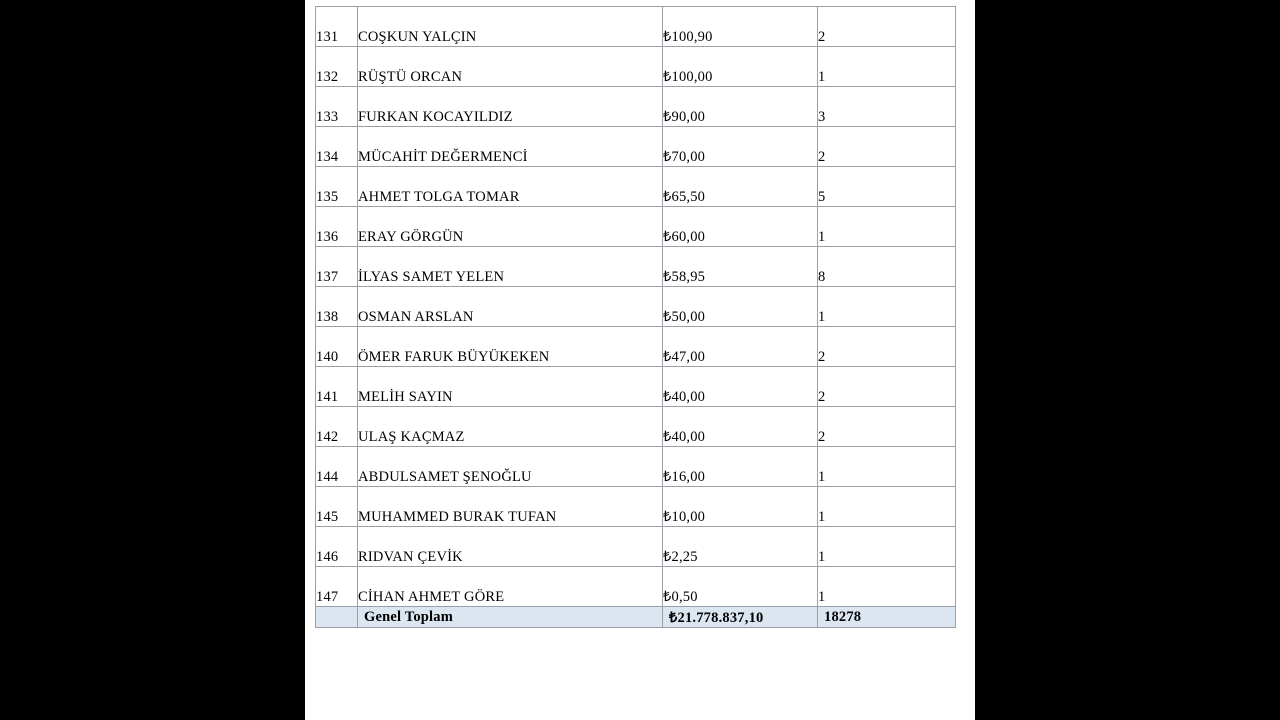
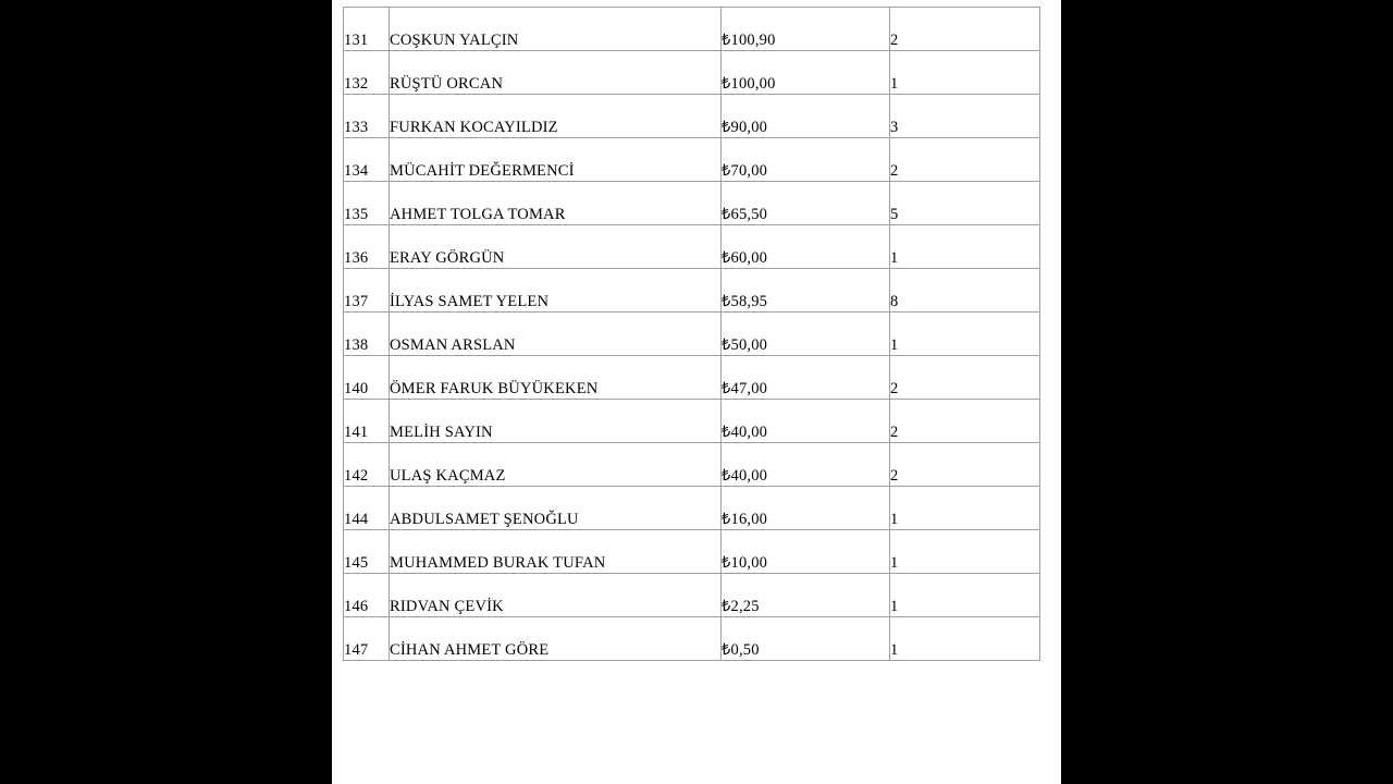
  131	COŞKUN YALÇIN	₺100,90	2
  132	RÜŞTÜ ORCAN	₺100,00	1
  133	FURKAN KOCAYILDIZ	₺90,00	3
  134	MÜCAHİT DEĞERMENCİ	₺70,00	2
  135	AHMET TOLGA TOMAR	₺65,50	5
  136	ERAY GÖRGÜN	₺60,00	1
  137	İLYAS SAMET YELEN	₺58,95	8
  138	OSMAN ARSLAN	₺50,00	1
  140	ÖMER FARUK BÜYÜKEKEN	₺47,00	2
  141	MELİH SAYIN	₺40,00	2
  142	ULAŞ KAÇMAZ	₺40,00	2
  144	ABDULSAMET ŞENOĞLU	₺16,00	1
  145	MUHAMMED BURAK TUFAN	₺10,00	1
  146	RIDVAN ÇEVİK	₺2,25	1
  147	CİHAN AHMET GÖRE	₺0,50	1
- 	Genel Toplam	₺21.778.837,10	18278
